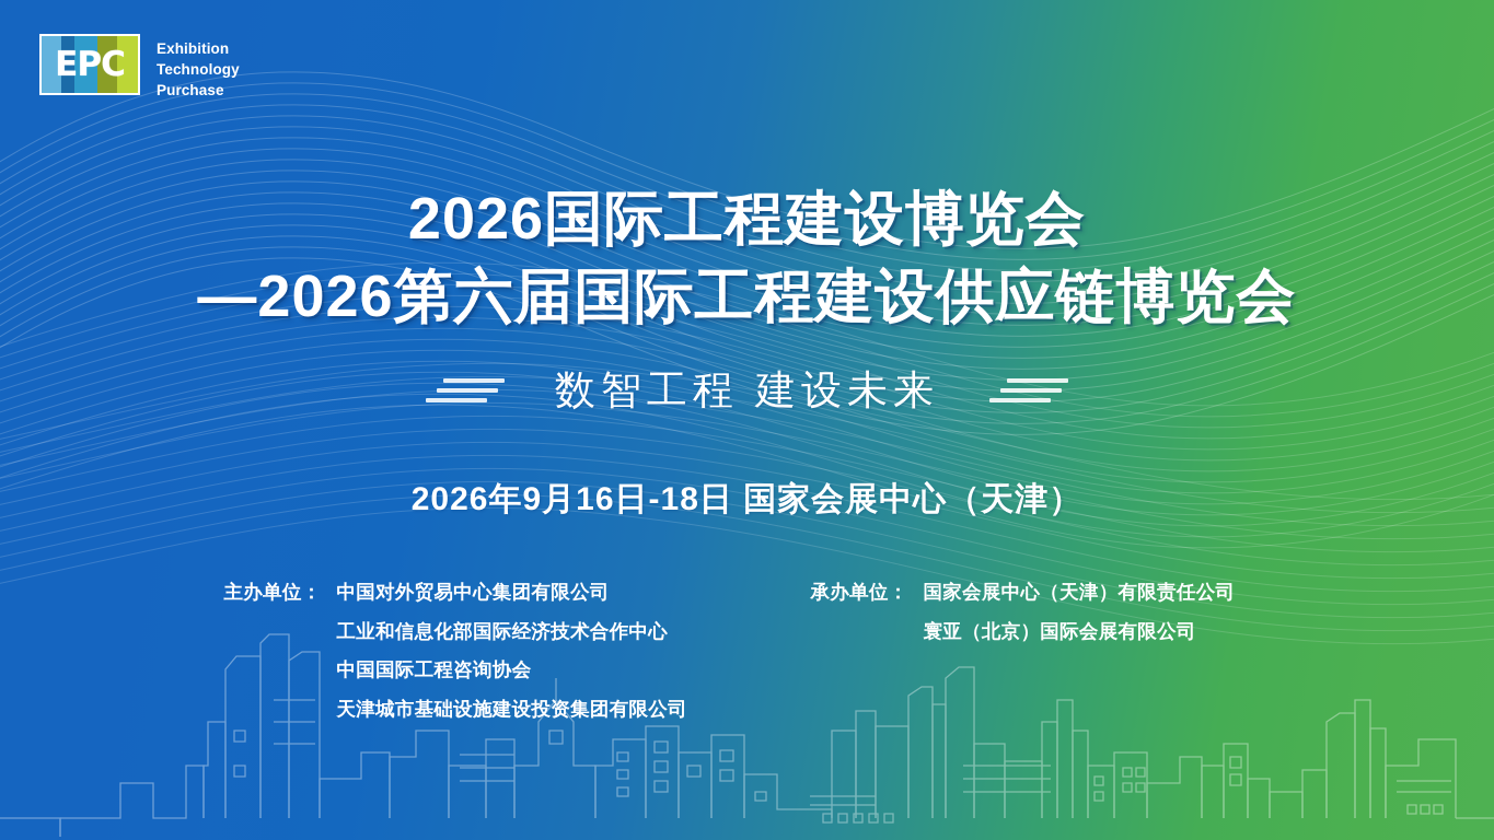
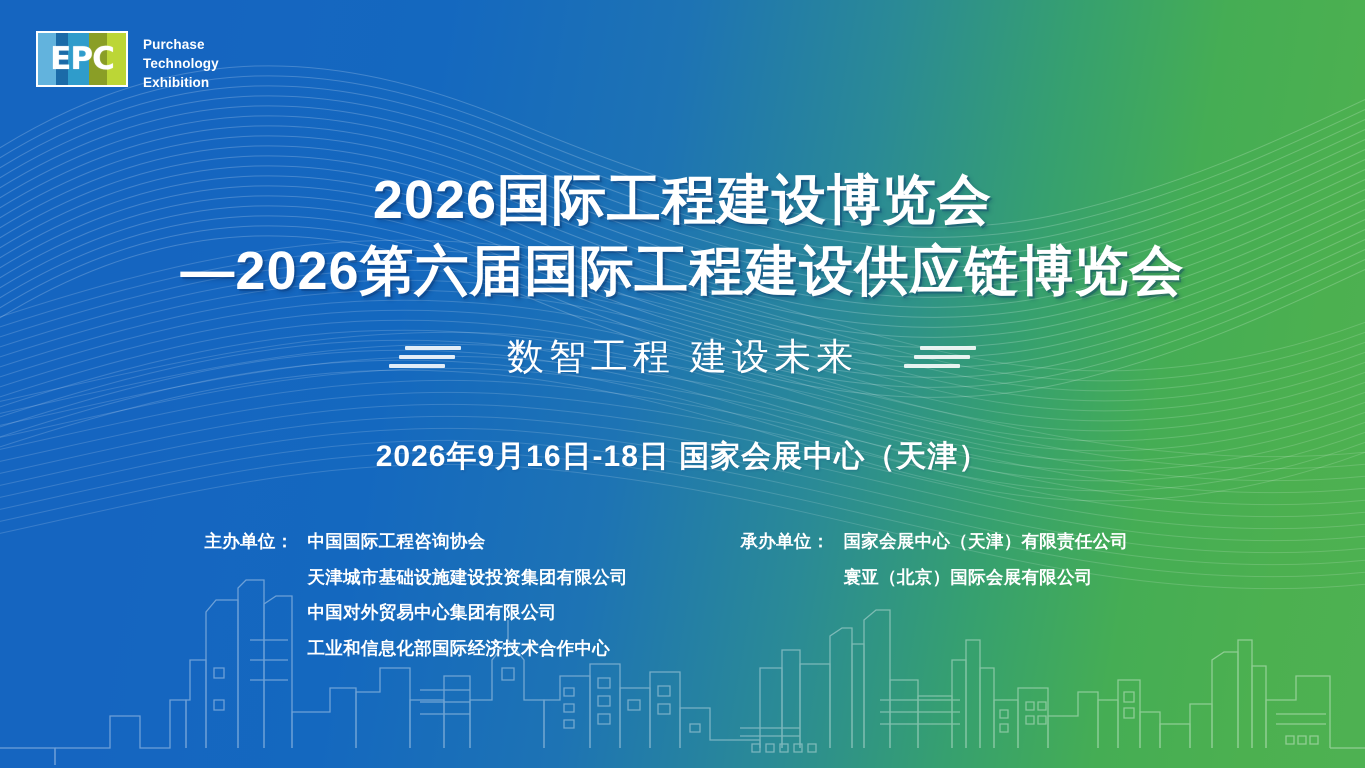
  EPC
- Exhibition
+ Purchase
  Technology
- Purchase
+ Exhibition
  2026国际工程建设博览会
  —2026第六届国际工程建设供应链博览会
  数智工程 建设未来
  2026年9月16日-18日 国家会展中心（天津）
  主办单位：
- 中国对外贸易中心集团有限公司
+ 中国国际工程咨询协会
- 工业和信息化部国际经济技术合作中心
+ 天津城市基础设施建设投资集团有限公司
- 中国国际工程咨询协会
+ 中国对外贸易中心集团有限公司
- 天津城市基础设施建设投资集团有限公司
+ 工业和信息化部国际经济技术合作中心
  承办单位：
  国家会展中心（天津）有限责任公司
  寰亚（北京）国际会展有限公司
